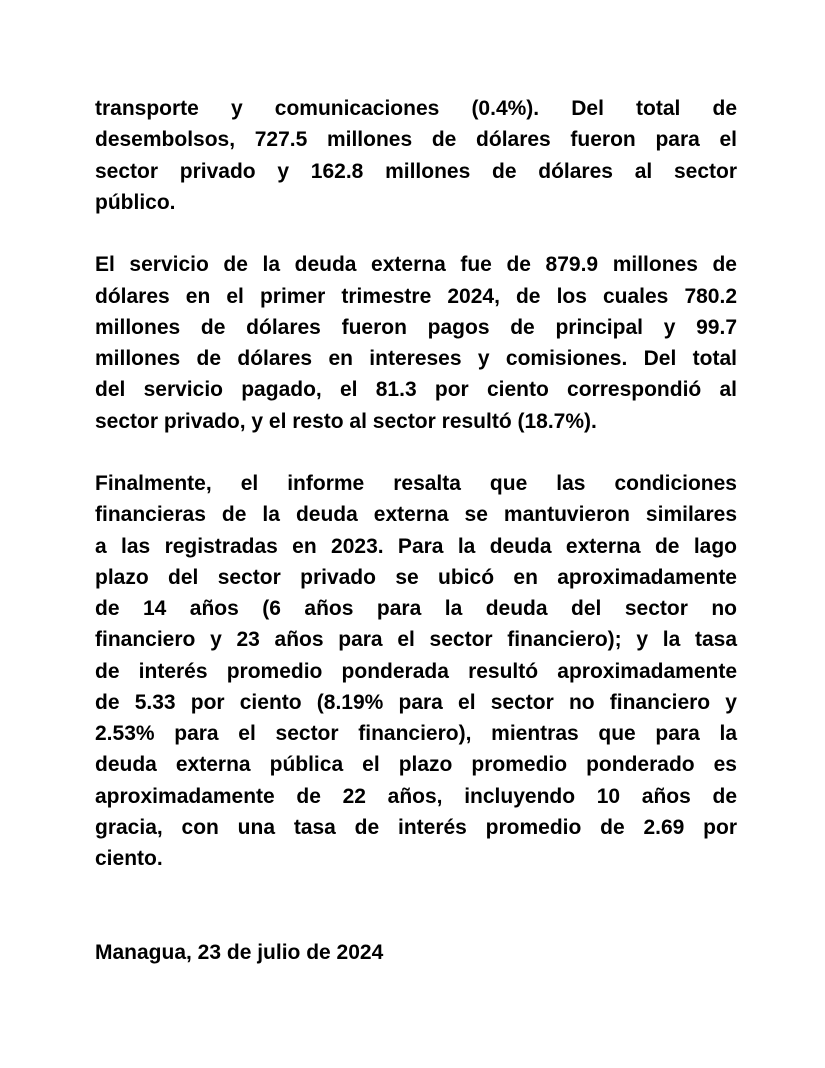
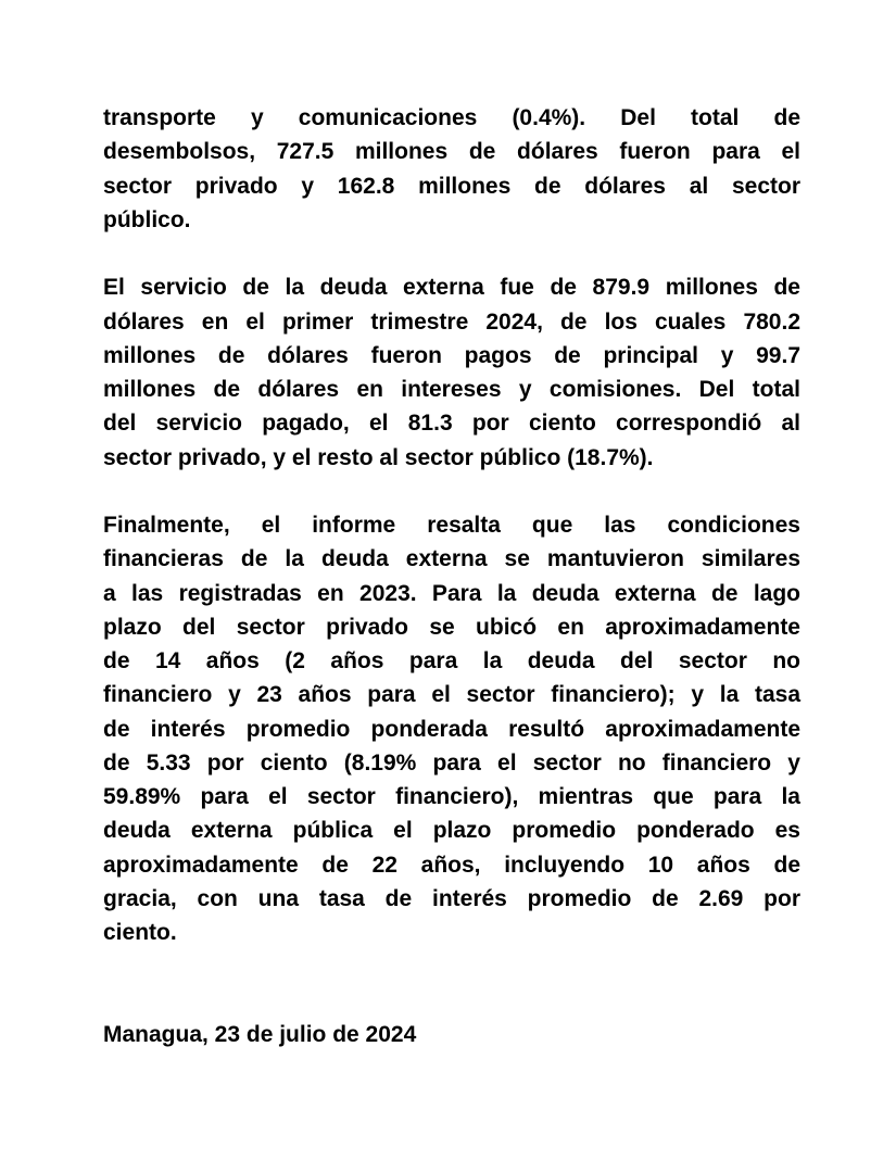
  transporte y comunicaciones (0.4%). Del total de
  desembolsos, 727.5 millones de dólares fueron para el
  sector privado y 162.8 millones de dólares al sector
  público.
  El servicio de la deuda externa fue de 879.9 millones de
  dólares en el primer trimestre 2024, de los cuales 780.2
  millones de dólares fueron pagos de principal y 99.7
  millones de dólares en intereses y comisiones. Del total
  del servicio pagado, el 81.3 por ciento correspondió al
- sector privado, y el resto al sector resultó (18.7%).
+ sector privado, y el resto al sector público (18.7%).
  Finalmente, el informe resalta que las condiciones
  financieras de la deuda externa se mantuvieron similares
  a las registradas en 2023. Para la deuda externa de lago
  plazo del sector privado se ubicó en aproximadamente
- de 14 años (6 años para la deuda del sector no
+ de 14 años (2 años para la deuda del sector no
  financiero y 23 años para el sector financiero); y la tasa
  de interés promedio ponderada resultó aproximadamente
  de 5.33 por ciento (8.19% para el sector no financiero y
- 2.53% para el sector financiero), mientras que para la
+ 59.89% para el sector financiero), mientras que para la
  deuda externa pública el plazo promedio ponderado es
  aproximadamente de 22 años, incluyendo 10 años de
  gracia, con una tasa de interés promedio de 2.69 por
  ciento.
  Managua, 23 de julio de 2024
